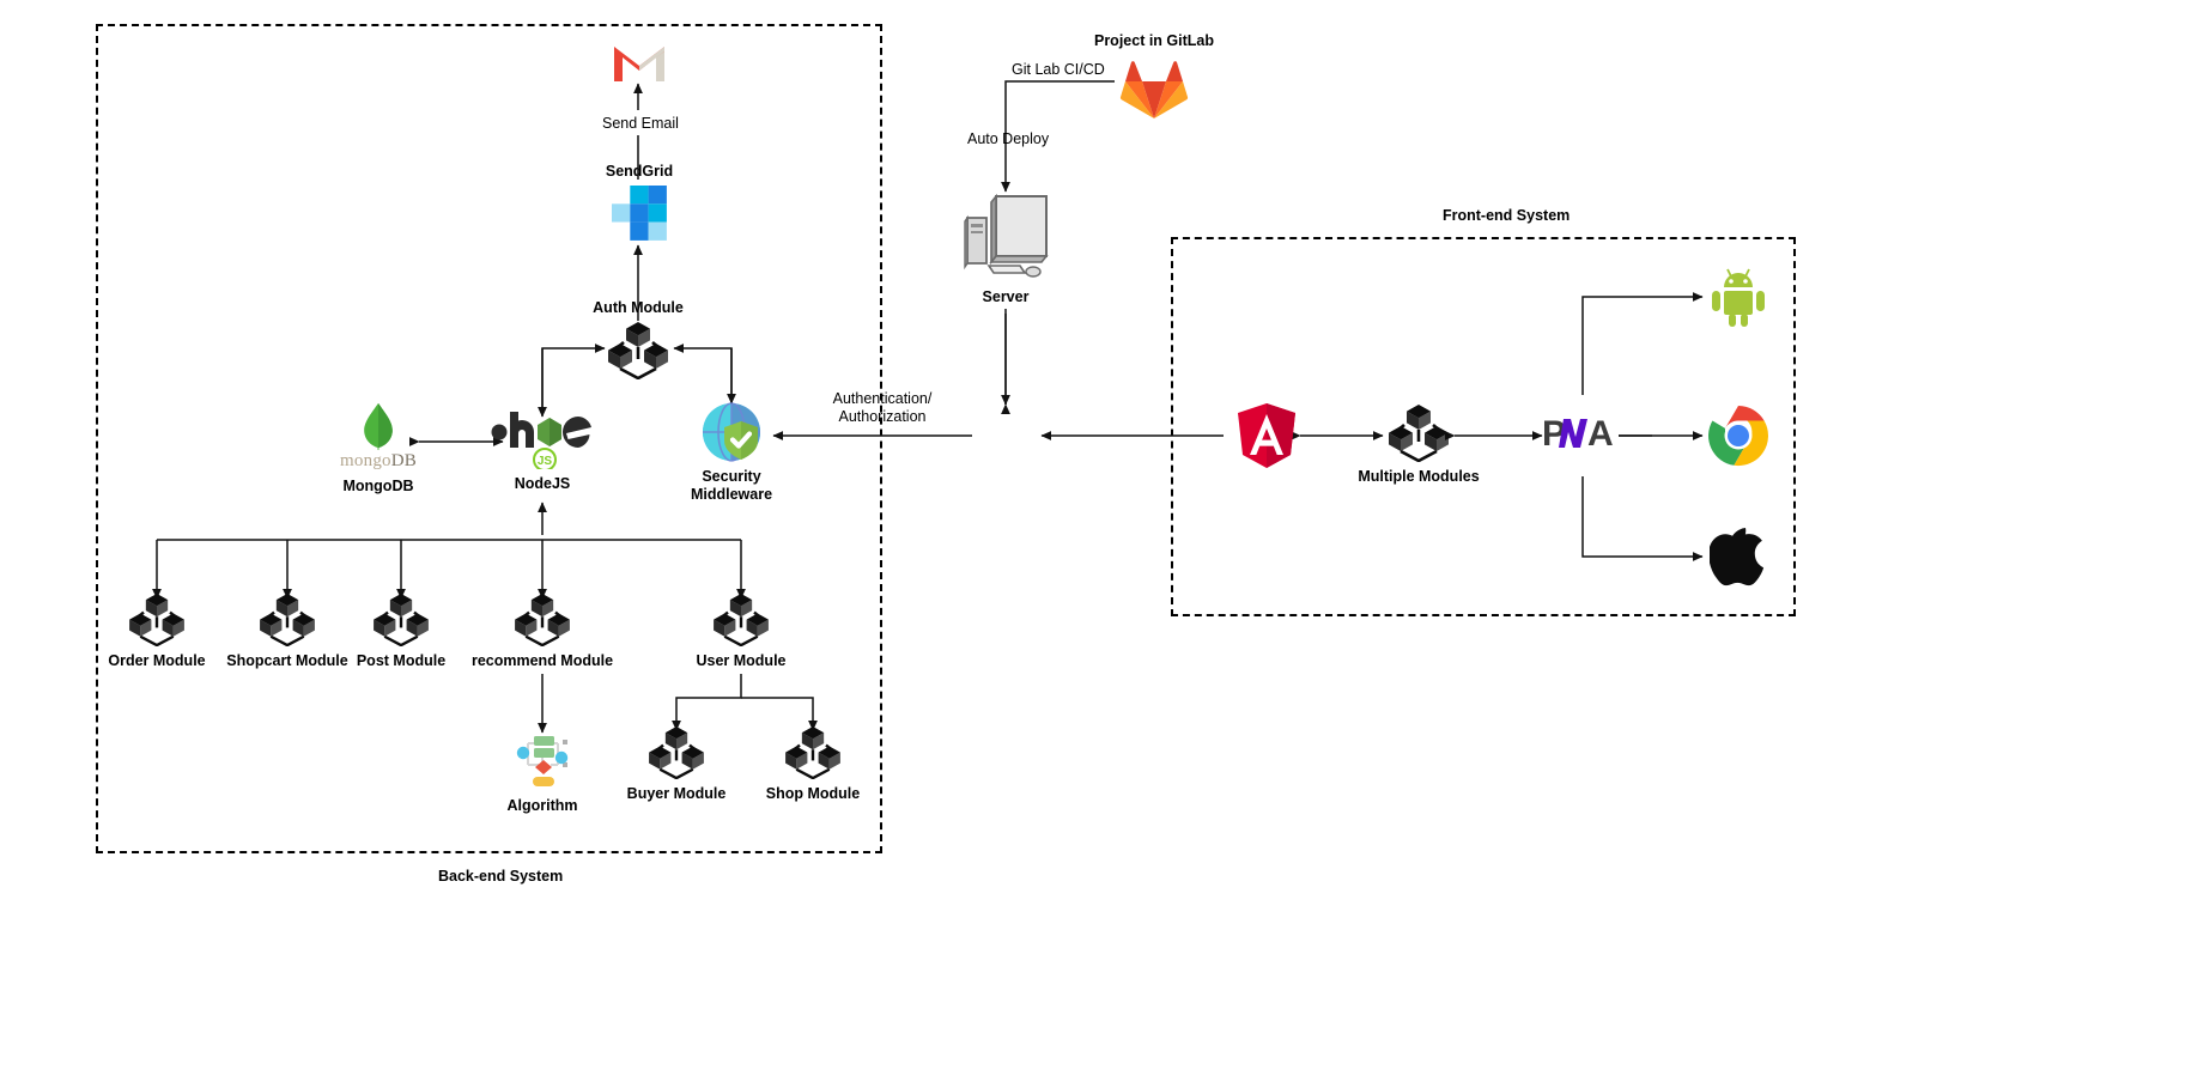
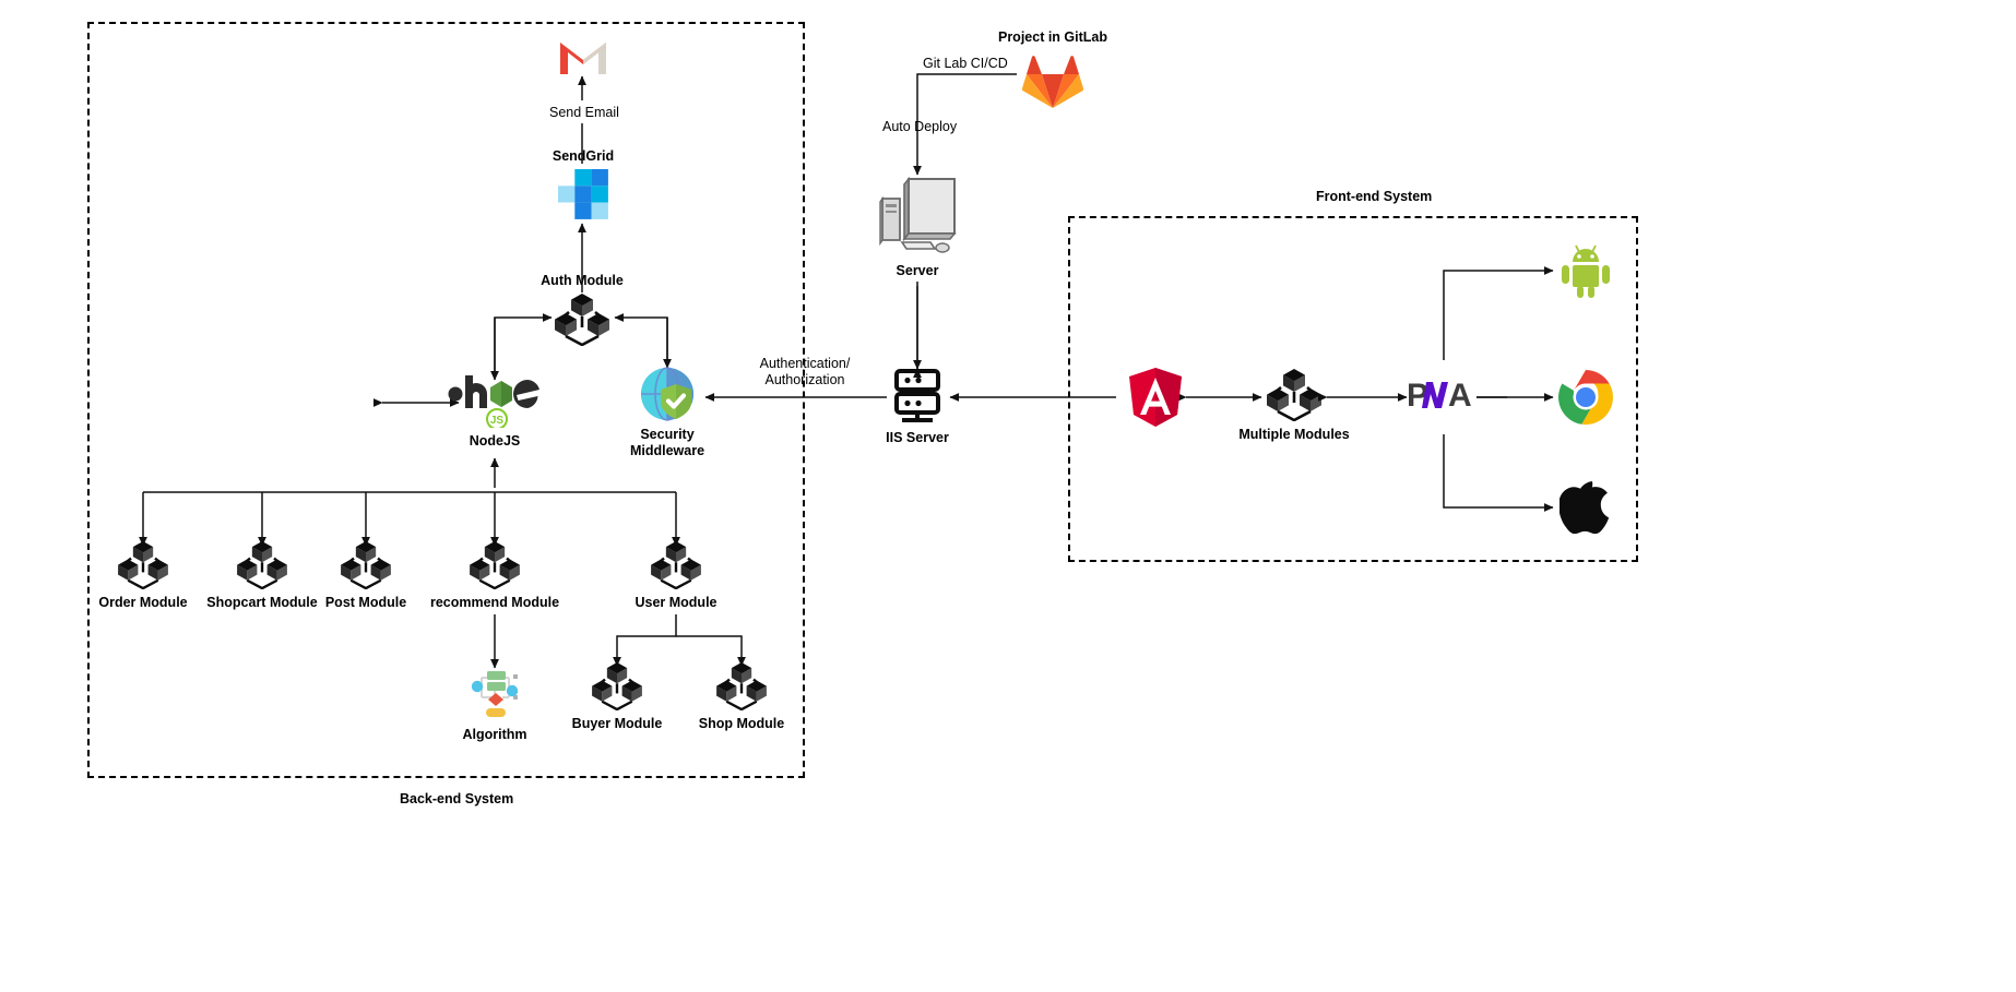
  Back-end System
  Front-end System
  Send Email
  Git Lab CI/CD
  Auto Deploy
  Authentication/
  Authorization
  SendGrid
  Auth Module
- mongoDB
- MongoDB
  JS
  NodeJS
  Security
  Middleware
  Order Module
  Shopcart Module
  Post Module
  recommend Module
  User Module
  Algorithm
  Buyer Module
  Shop Module
  Project in GitLab
  Server
+ IIS Server
  Multiple Modules
  P
  A
